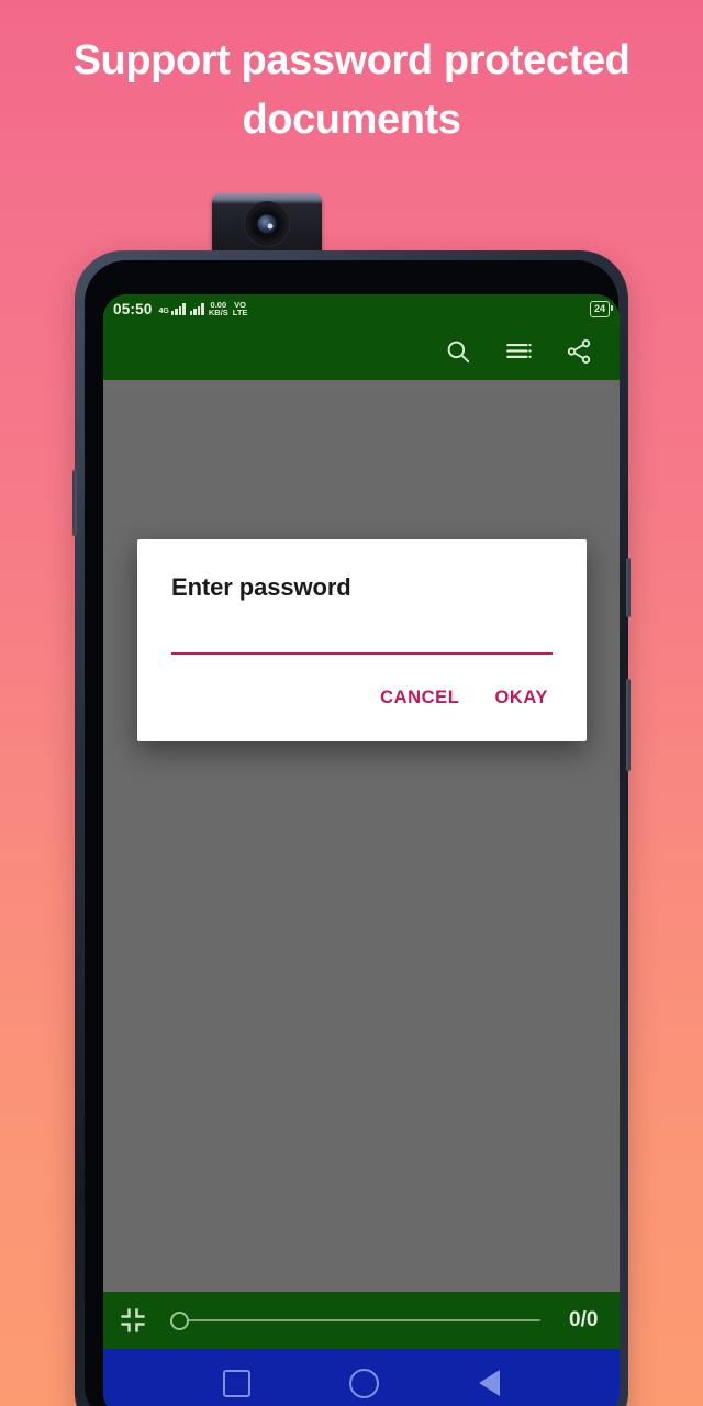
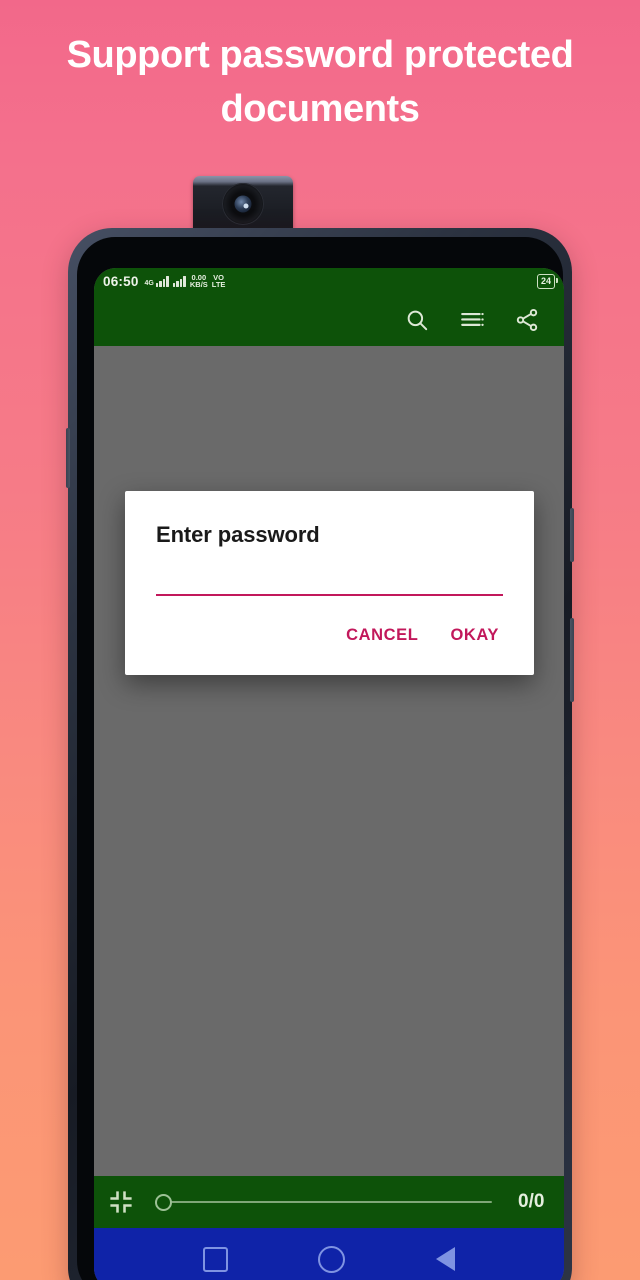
  Support password protected documents
- 05:50
+ 06:50
  0.00
  KB/S
  VO
  LTE
  24
  Enter password
  CANCEL
  OKAY
  0/0
